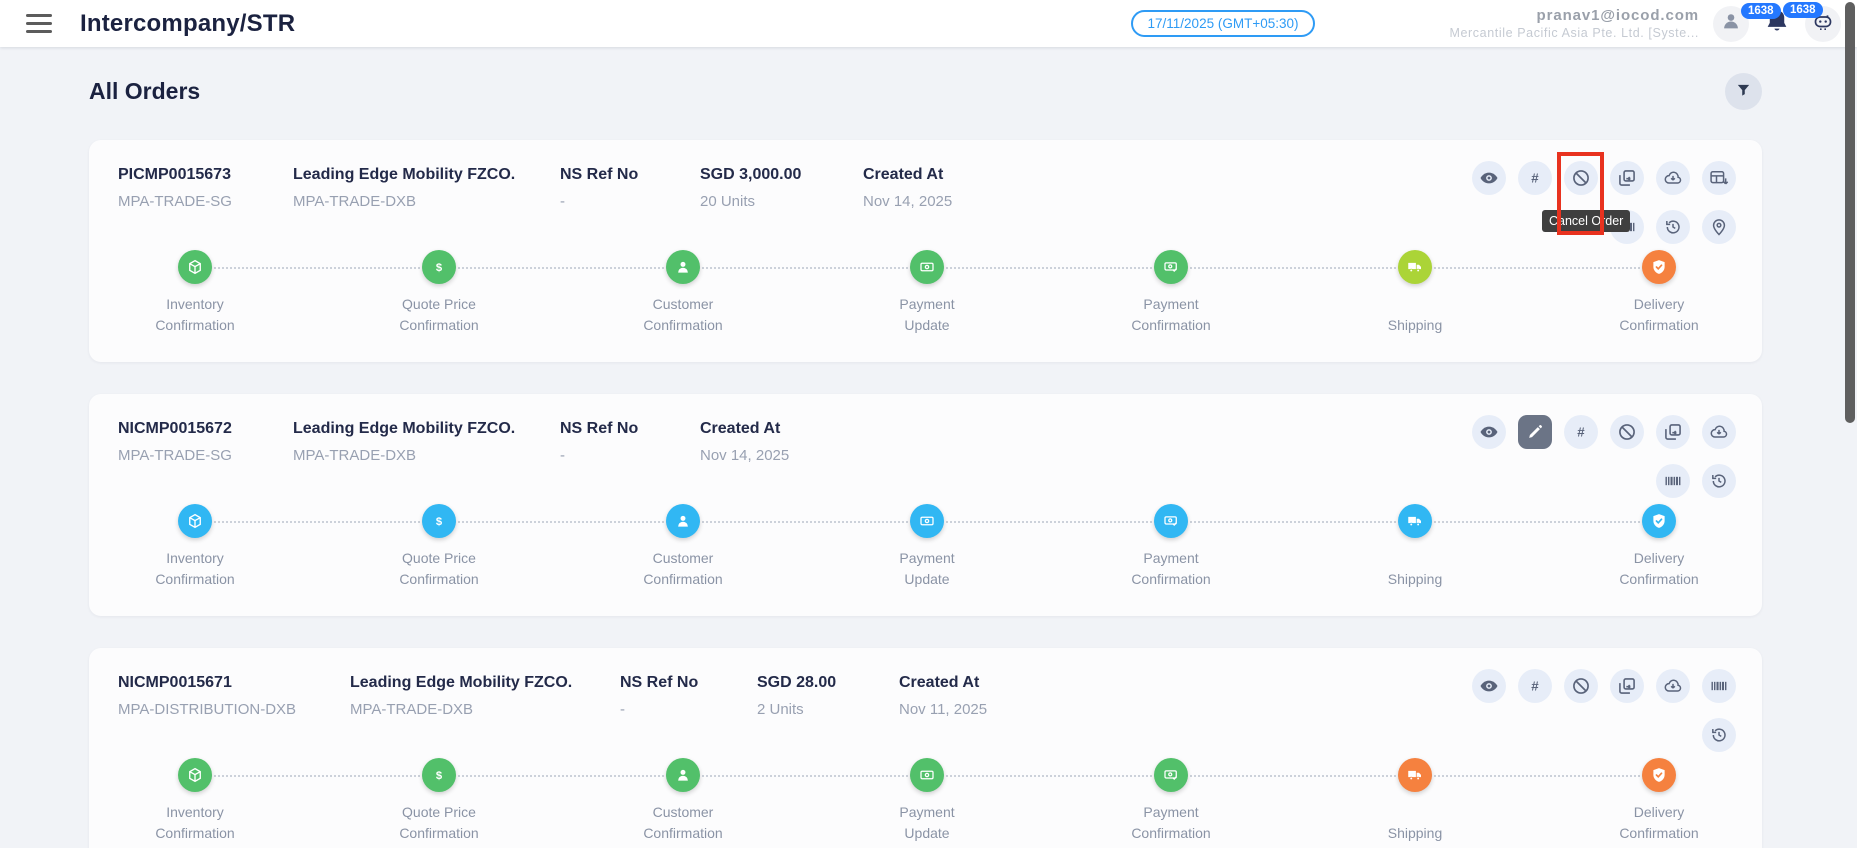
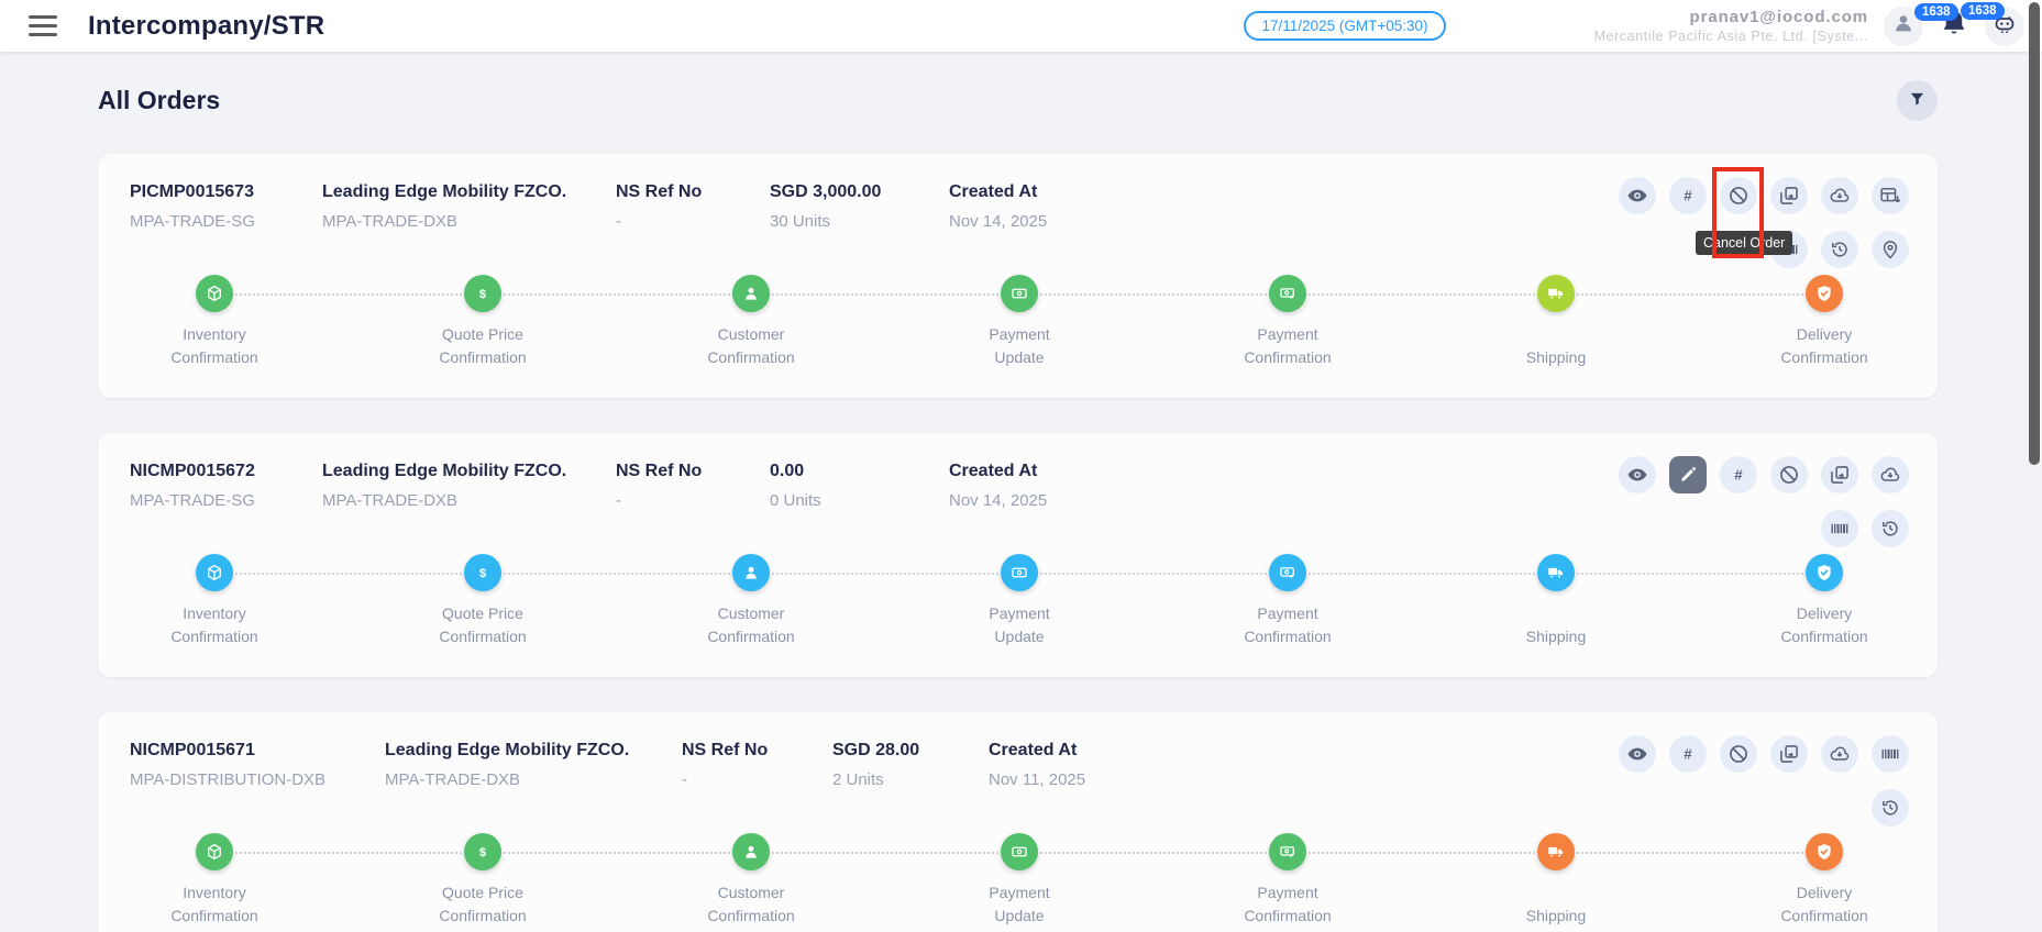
  Intercompany/STR
  17/11/2025 (GMT+05:30)
  pranav1@iocod.com
  Mercantile Pacific Asia Pte. Ltd. [Syste...
  1638
  1638
  All Orders
  PICMP0015673
  MPA-TRADE-SG
  Leading Edge Mobility FZCO.
  MPA-TRADE-DXB
  NS Ref No
  -
  SGD 3,000.00
- 20 Units
+ 30 Units
  Created At
  Nov 14, 2025
  #
  Cancel Order
  Inventory
  Confirmation
  $
  Quote Price
  Confirmation
  Customer
  Confirmation
  Payment
  Update
  Payment
  Confirmation
  Shipping
  Delivery
  Confirmation
  NICMP0015672
  MPA-TRADE-SG
  Leading Edge Mobility FZCO.
  MPA-TRADE-DXB
  NS Ref No
  -
+ 0.00
+ 0 Units
  Created At
  Nov 14, 2025
  #
  Inventory
  Confirmation
  $
  Quote Price
  Confirmation
  Customer
  Confirmation
  Payment
  Update
  Payment
  Confirmation
  Shipping
  Delivery
  Confirmation
  NICMP0015671
  MPA-DISTRIBUTION-DXB
  Leading Edge Mobility FZCO.
  MPA-TRADE-DXB
  NS Ref No
  -
  SGD 28.00
  2 Units
  Created At
  Nov 11, 2025
  #
  Inventory
  Confirmation
  $
  Quote Price
  Confirmation
  Customer
  Confirmation
  Payment
  Update
  Payment
  Confirmation
  Shipping
  Delivery
  Confirmation
